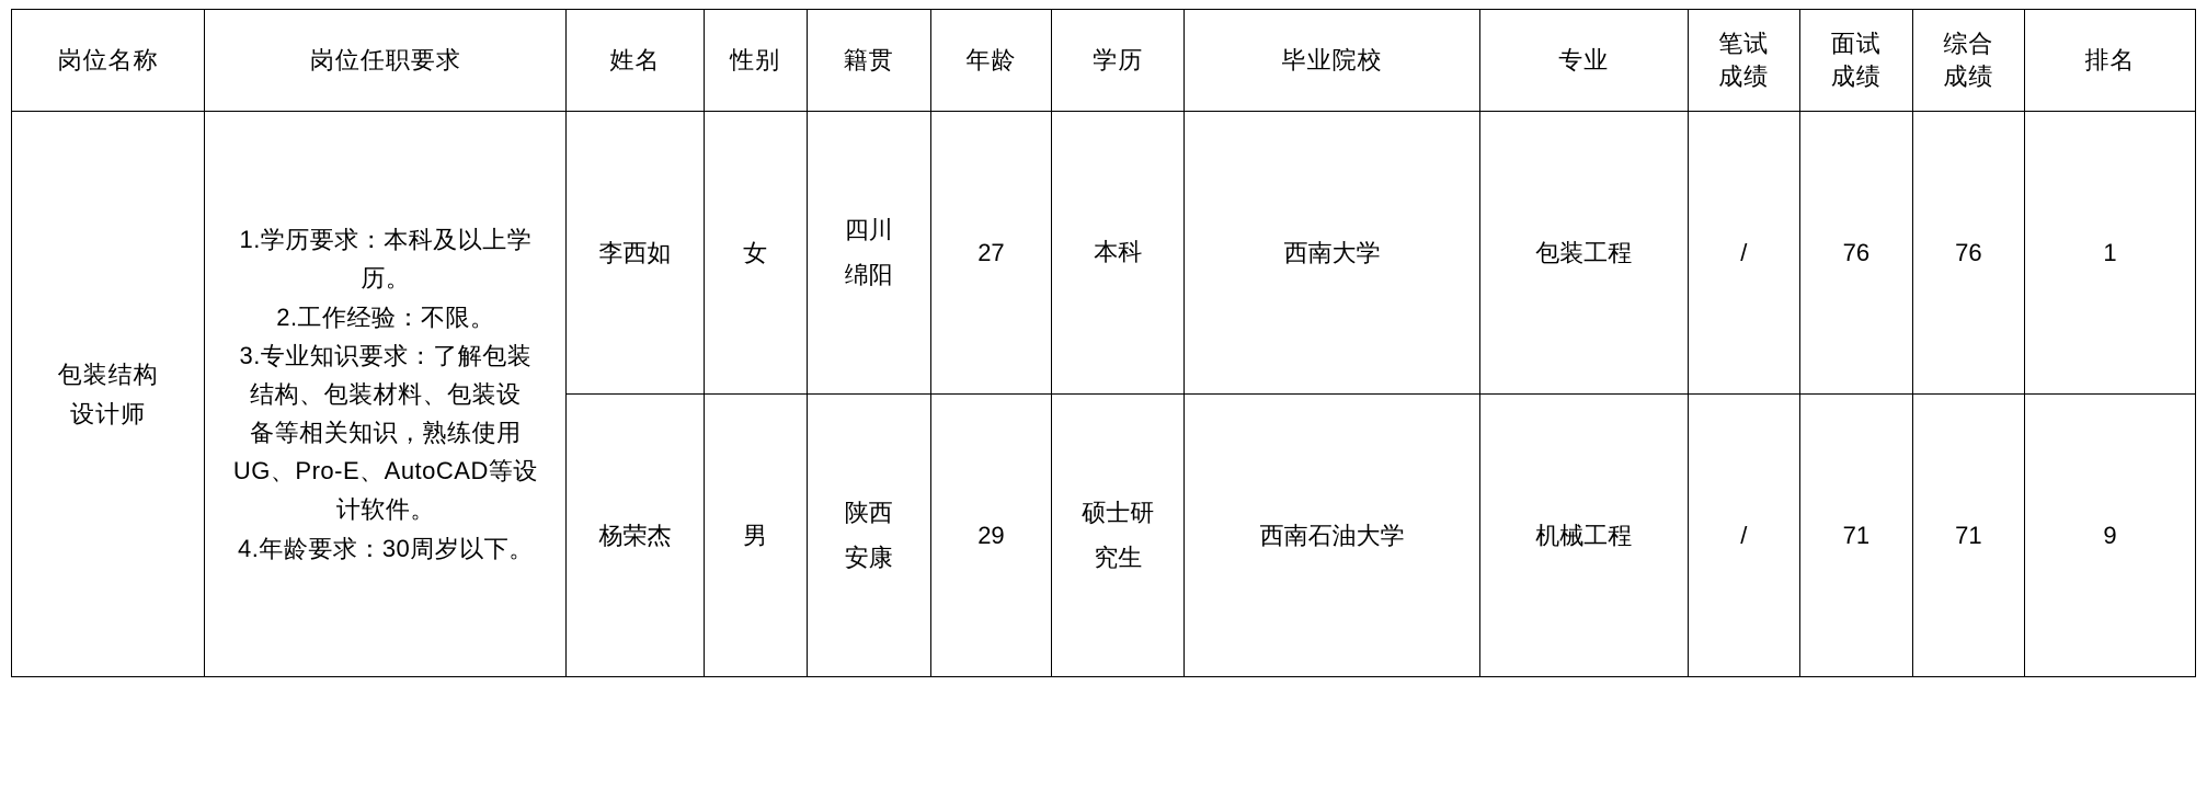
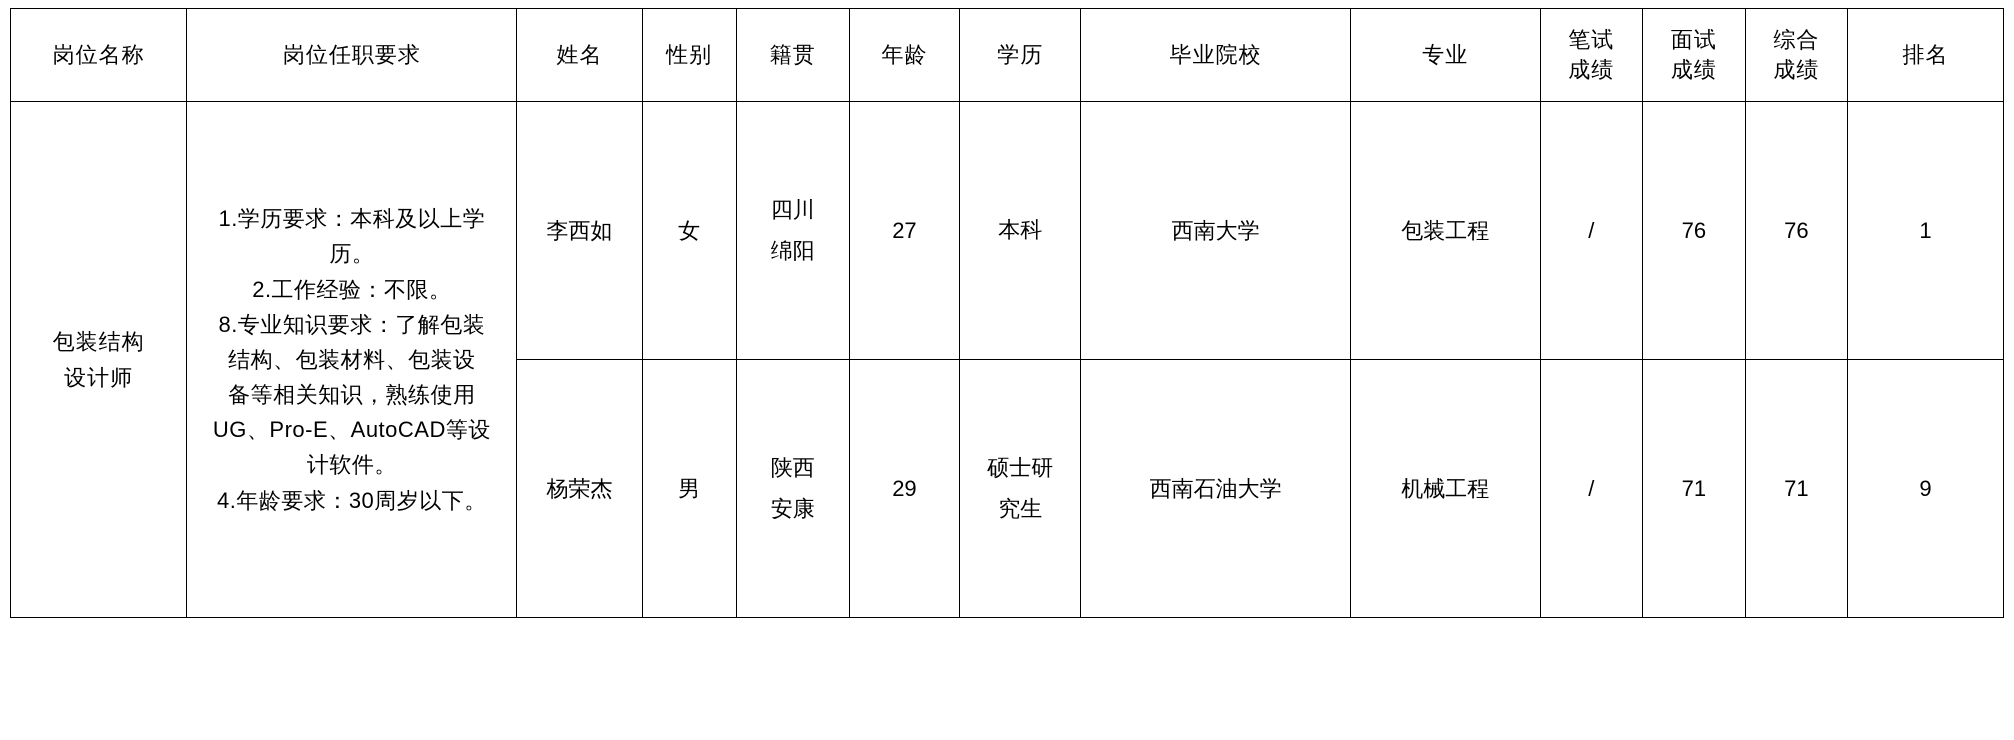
  岗位名称	岗位任职要求	姓名	性别	籍贯	年龄	学历	毕业院校	专业	笔试 成绩	面试 成绩	综合 成绩	排名
- 包装结构 设计师	1.学历要求：本科及以上学 历。 2.工作经验：不限。 3.专业知识要求：了解包装 结构、包装材料、包装设 备等相关知识，熟练使用 UG、Pro-E、AutoCAD等设 计软件。 4.年龄要求：30周岁以下。	李西如	女	四川 绵阳	27	本科	西南大学	包装工程	/	76	76	1
+ 包装结构 设计师	1.学历要求：本科及以上学 历。 2.工作经验：不限。 8.专业知识要求：了解包装 结构、包装材料、包装设 备等相关知识，熟练使用 UG、Pro-E、AutoCAD等设 计软件。 4.年龄要求：30周岁以下。	李西如	女	四川 绵阳	27	本科	西南大学	包装工程	/	76	76	1
  杨荣杰	男	陕西 安康	29	硕士研 究生	西南石油大学	机械工程	/	71	71	9
